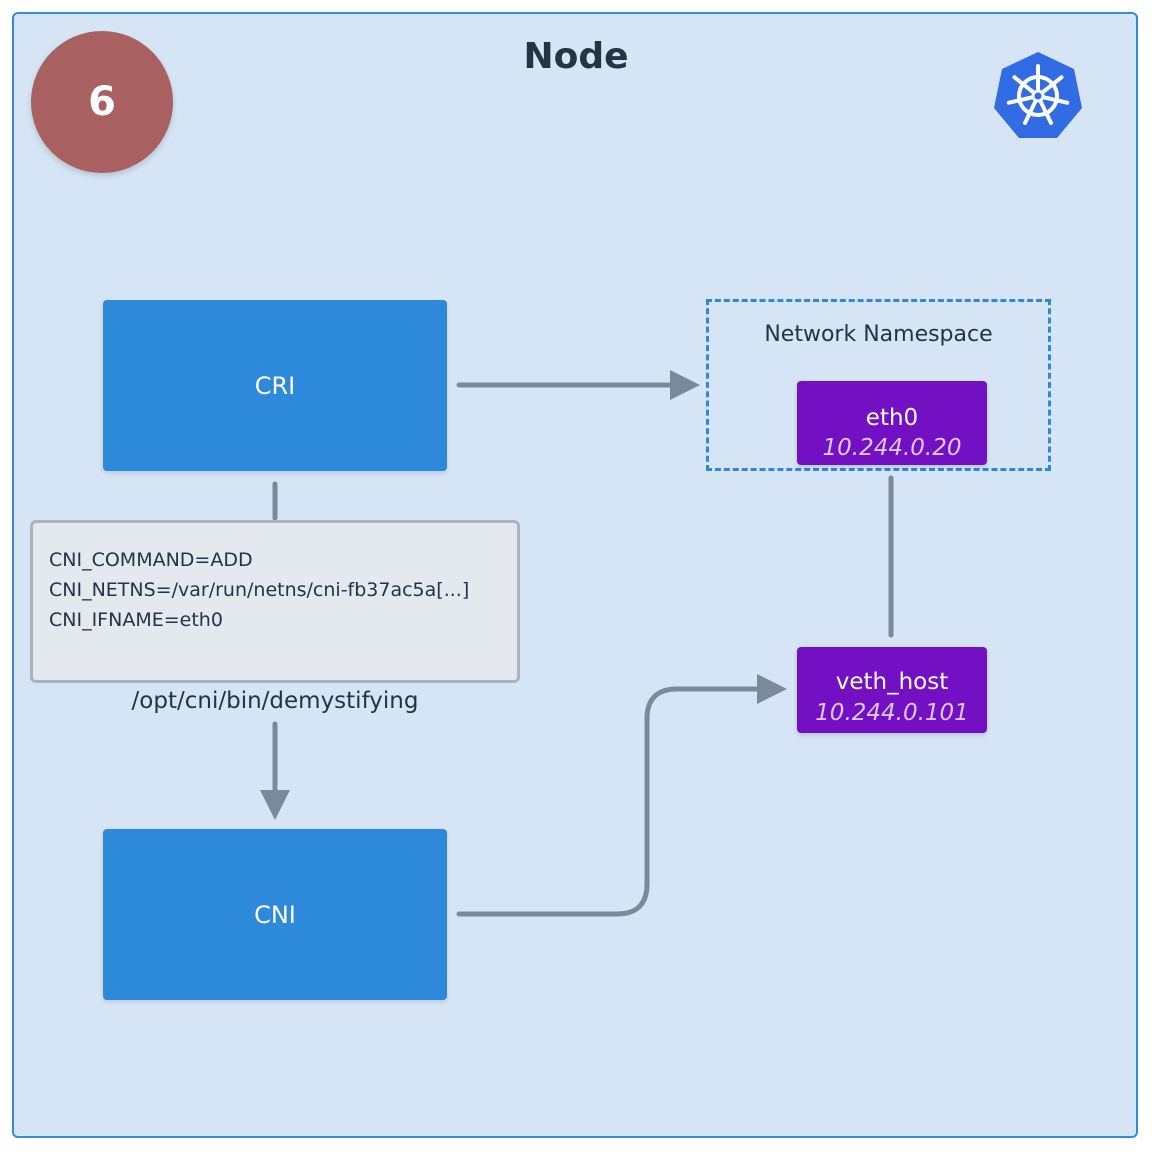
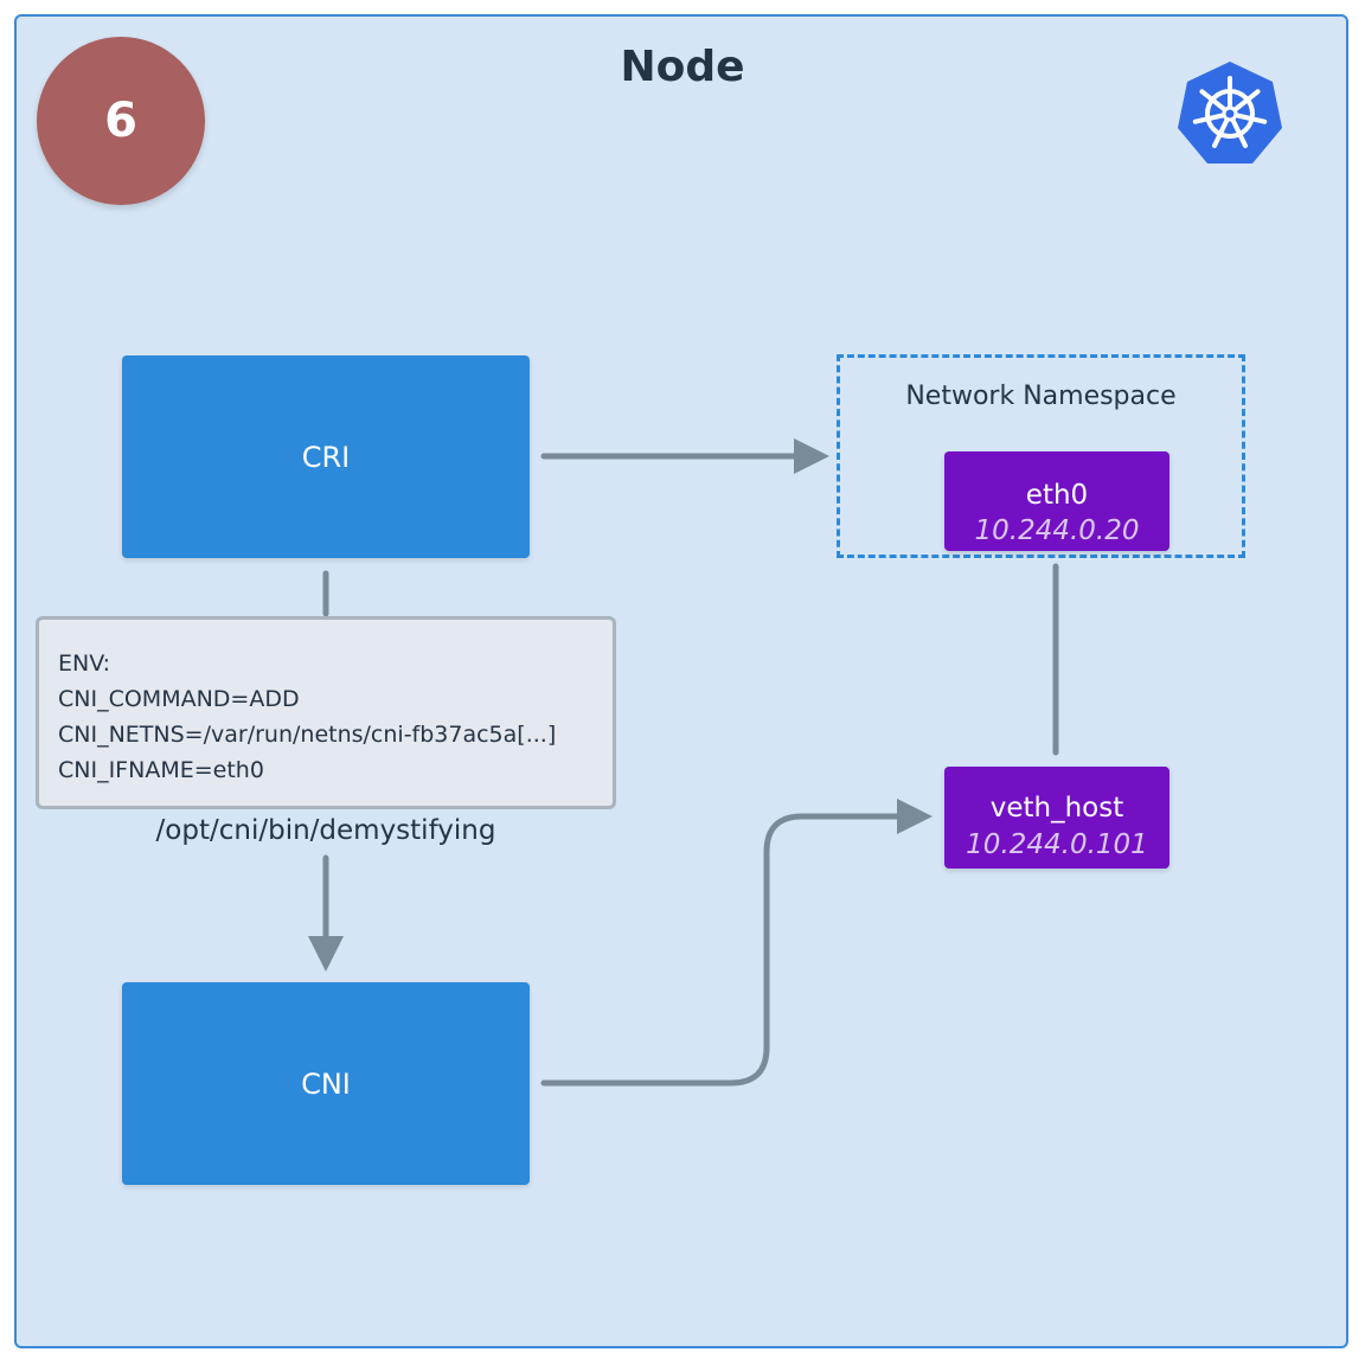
  6
  Node
  CRI
+ ENV:
  CNI_COMMAND=ADD
  CNI_NETNS=/var/run/netns/cni-fb37ac5a[...]
  CNI_IFNAME=eth0
  /opt/cni/bin/demystifying
  CNI
  Network Namespace
  eth0
  10.244.0.20
  veth_host
  10.244.0.101
